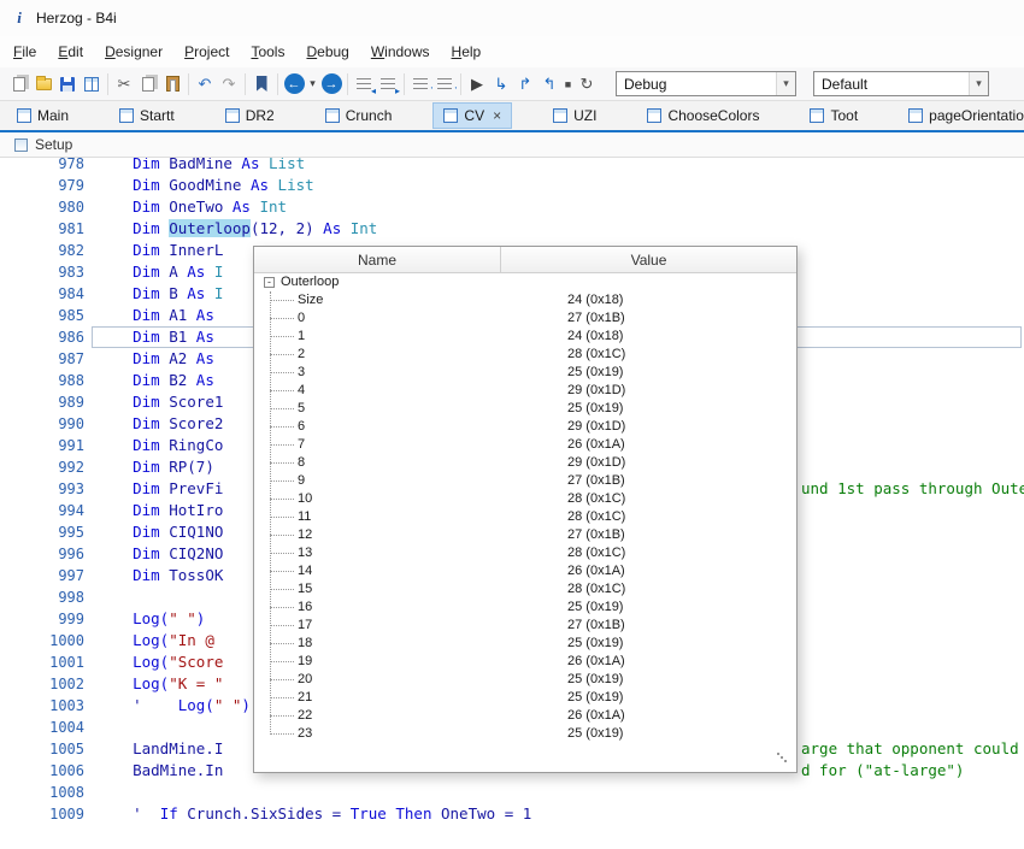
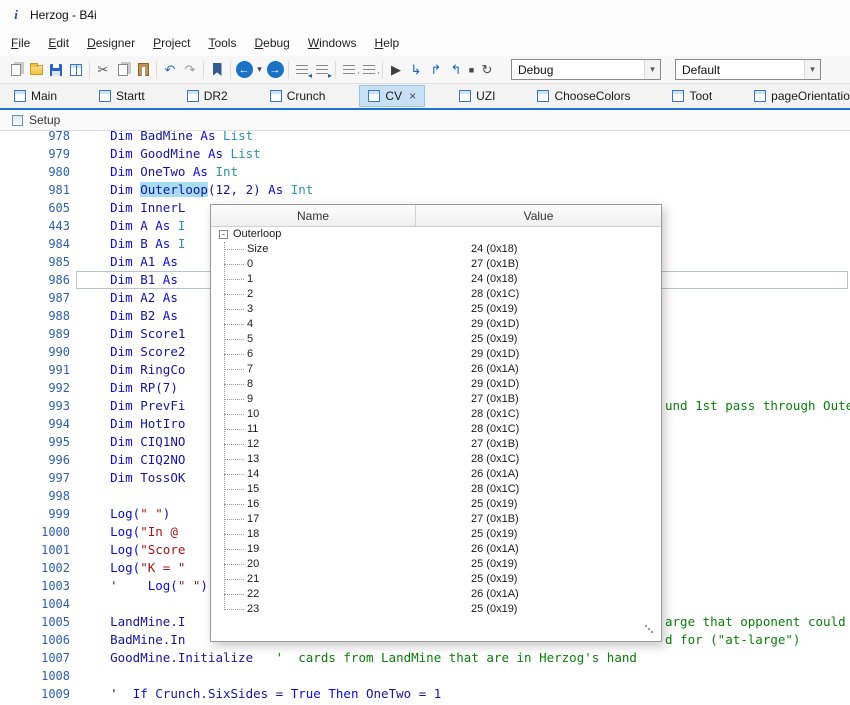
  i
  Herzog - B4i
  File
  Edit
  Designer
  Project
  Tools
  Debug
  Windows
  Help
  ✂
  ↶
  ↷
  ←
  ▾
  →
  ◂
  ▸
  '
  '
  ▶
  ↳
  ↱
  ↰
  ■
  ↻
  Debug
  ▾
  Default
  ▾
  Main
  Startt
  DR2
  Crunch
  CV
  ×
  UZI
  ChooseColors
  Toot
  pageOrientatio
  Setup
  978
  Dim BadMine As List
  979
  Dim GoodMine As List
  980
  Dim OneTwo As Int
  981
  Dim Outerloop(12, 2) As Int
- 982
+ 605
  Dim InnerL
- 983
+ 443
  Dim A As I
  984
  Dim B As I
  985
  Dim A1 As
  986
  Dim B1 As
  987
  Dim A2 As
  988
  Dim B2 As
  989
  Dim Score1
  990
  Dim Score2
  991
  Dim RingCo
  992
  Dim RP(7)
  993
  Dim PrevFi
  und 1st pass through Oute
  994
  Dim HotIro
  995
  Dim CIQ1NO
  996
  Dim CIQ2NO
  997
  Dim TossOK
  998
  999
  Log(" ")
  1000
  Log("In @
  1001
  Log("Score
  1002
  Log("K = "
  1003
  ' Log(" ")
  1004
  1005
  LandMine.I
  arge that opponent could
  1006
  BadMine.In
  d for ("at-large")
+ 1007
+ GoodMine.Initialize ' cards from LandMine that are in Herzog's hand
  1008
  1009
  ' If Crunch.SixSides = True Then OneTwo = 1
  Name
  Value
  -
  Outerloop
  Size
  24 (0x18)
  0
  27 (0x1B)
  1
  24 (0x18)
  2
  28 (0x1C)
  3
  25 (0x19)
  4
  29 (0x1D)
  5
  25 (0x19)
  6
  29 (0x1D)
  7
  26 (0x1A)
  8
  29 (0x1D)
  9
  27 (0x1B)
  10
  28 (0x1C)
  11
  28 (0x1C)
  12
  27 (0x1B)
  13
  28 (0x1C)
  14
  26 (0x1A)
  15
  28 (0x1C)
  16
  25 (0x19)
  17
  27 (0x1B)
  18
  25 (0x19)
  19
  26 (0x1A)
  20
  25 (0x19)
  21
  25 (0x19)
  22
  26 (0x1A)
  23
  25 (0x19)
